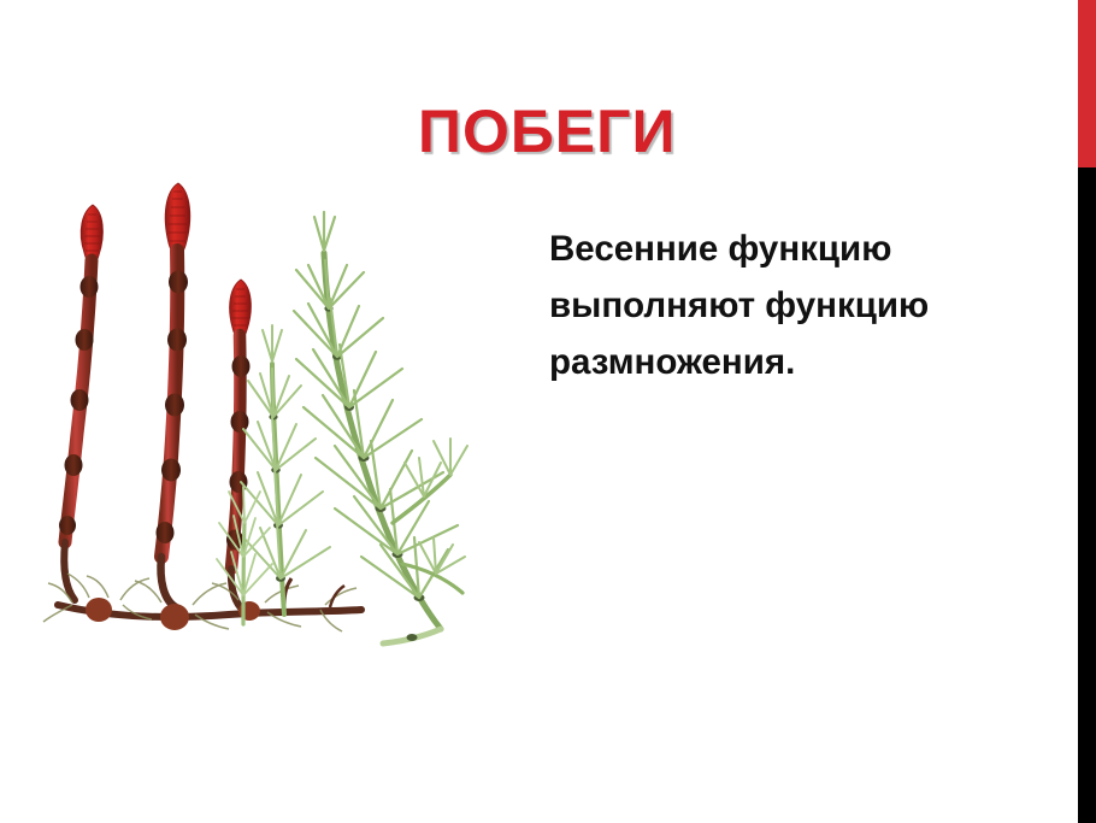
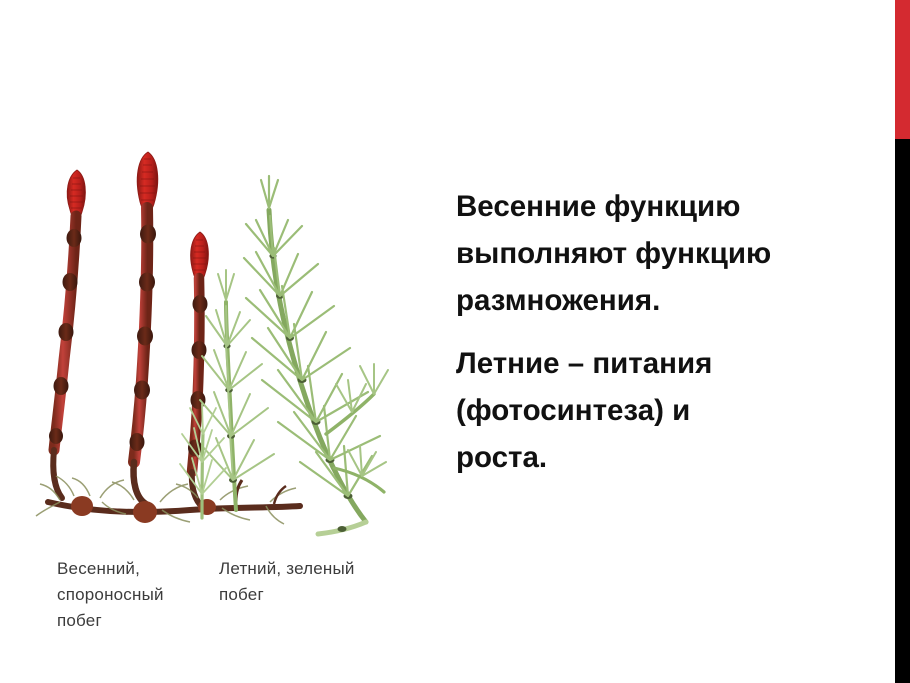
- ПОБЕГИ
  Весенние функцию выполняют функцию размножения.
+ Летние – питания (фотосинтеза) и роста.
+ Весенний, спороносный побег
+ Летний, зеленый побег
